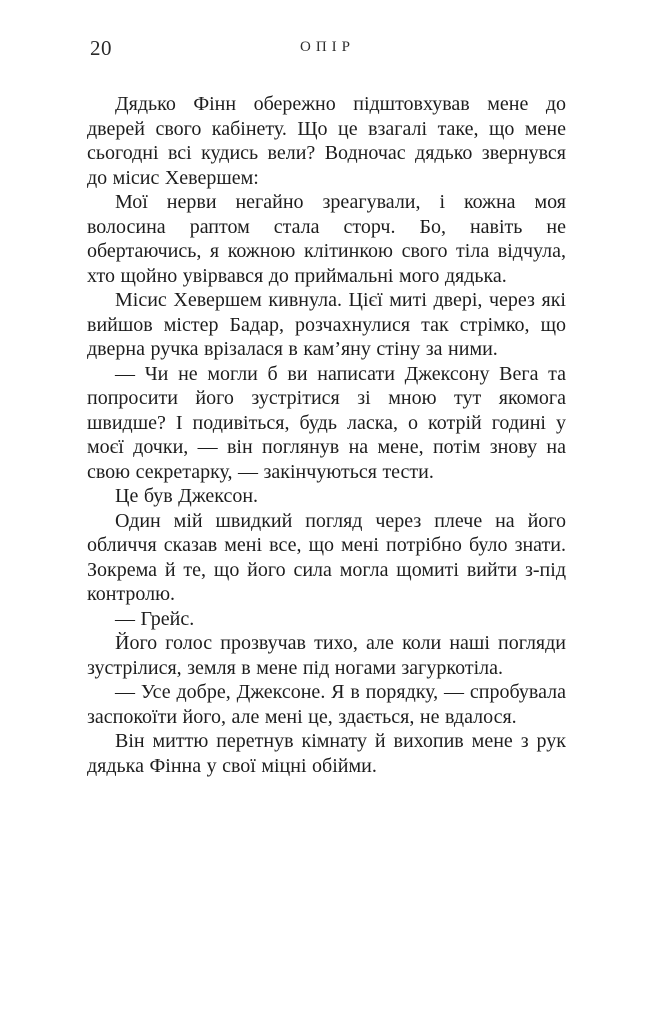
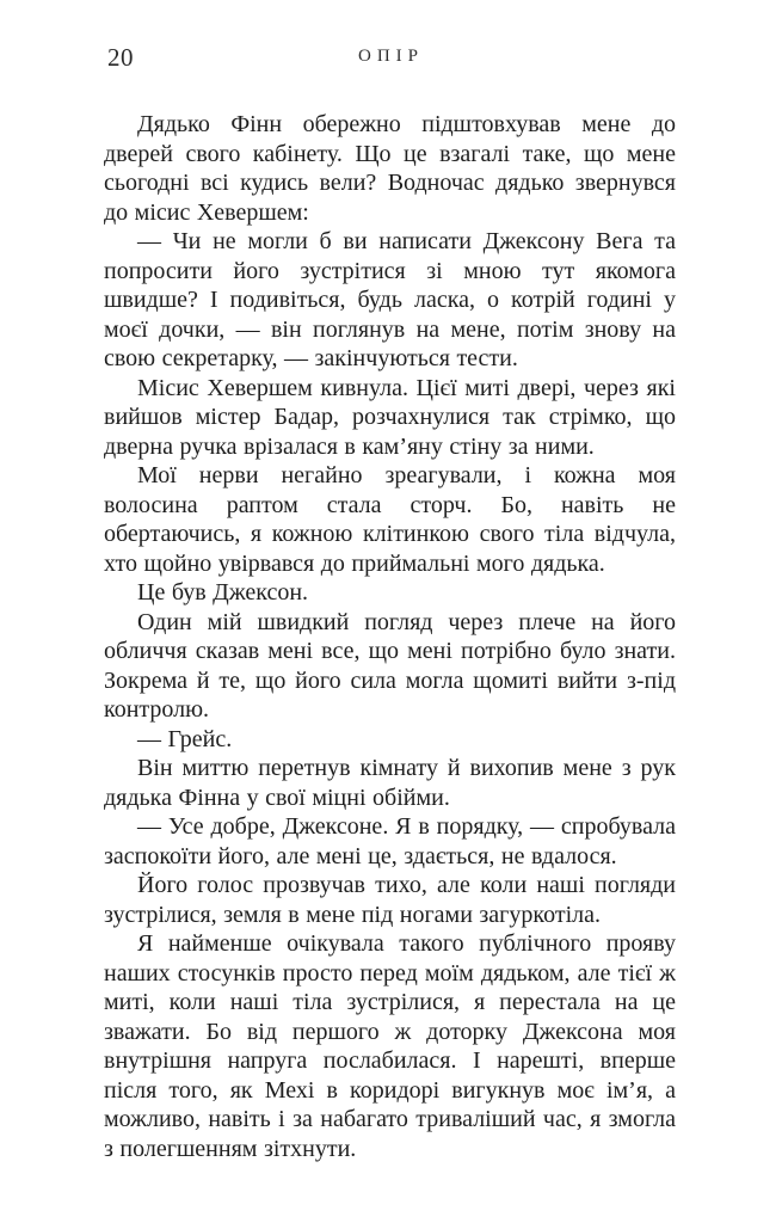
  20
  ОПІР
  Дядько Фінн обережно підштовхував мене до дверей свого кабінету. Що це взагалі таке, що мене сьогодні всі кудись вели? Водночас дядько звернувся до місис Хевершем:
- Мої нерви негайно зреагували, і кожна моя волосина раптом стала сторч. Бо, навіть не обертаючись, я кожною клітинкою свого тіла відчула, хто щойно увірвався до приймальні мого дядька.
+ — Чи не могли б ви написати Джексону Вега та попросити його зустрітися зі мною тут якомога швидше? І подивіться, будь ласка, о котрій годині у моєї дочки, — він поглянув на мене, потім знову на свою секретарку, — закінчуються тести.
  Місис Хевершем кивнула. Цієї миті двері, через які вийшов містер Бадар, розчахнулися так стрімко, що дверна ручка врізалася в кам’яну стіну за ними.
- — Чи не могли б ви написати Джексону Вега та попросити його зустрітися зі мною тут якомога швидше? І подивіться, будь ласка, о котрій годині у моєї дочки, — він поглянув на мене, потім знову на свою секретарку, — закінчуються тести.
+ Мої нерви негайно зреагували, і кожна моя волосина раптом стала сторч. Бо, навіть не обертаючись, я кожною клітинкою свого тіла відчула, хто щойно увірвався до приймальні мого дядька.
  Це був Джексон.
  Один мій швидкий погляд через плече на його обличчя сказав мені все, що мені потрібно було знати. Зокрема й те, що його сила могла щомиті вийти з-під контролю.
  — Грейс.
- Його голос прозвучав тихо, але коли наші погляди зустрілися, земля в мене під ногами загуркотіла.
+ Він миттю перетнув кімнату й вихопив мене з рук дядька Фінна у свої міцні обійми.
  — Усе добре, Джексоне. Я в порядку, — спробувала заспокоїти його, але мені це, здається, не вдалося.
- Він миттю перетнув кімнату й вихопив мене з рук дядька Фінна у свої міцні обійми.
+ Його голос прозвучав тихо, але коли наші погляди зустрілися, земля в мене під ногами загуркотіла.
+ Я найменше очікувала такого публічного прояву наших стосунків просто перед моїм дядьком, але тієї ж миті, коли наші тіла зустрілися, я перестала на це зважати. Бо від першого ж доторку Джексона моя внутрішня напруга послабилася. І нарешті, вперше після того, як Мехі в коридорі вигукнув моє ім’я, а можливо, навіть і за набагато триваліший час, я змогла з полегшенням зітхнути.
